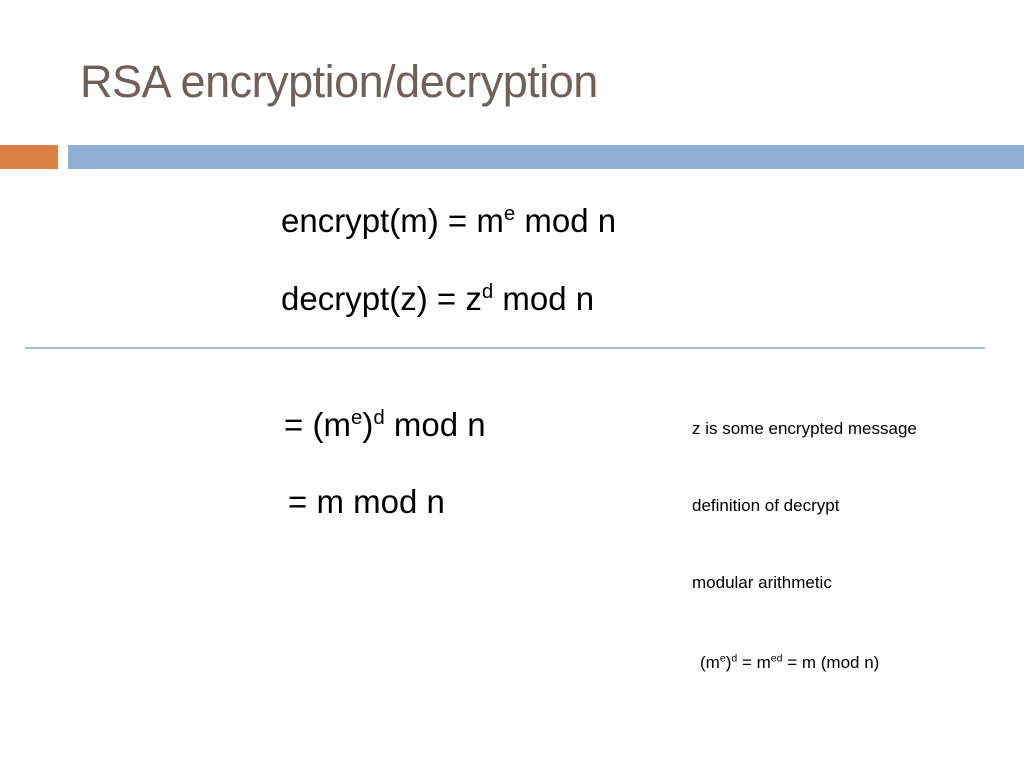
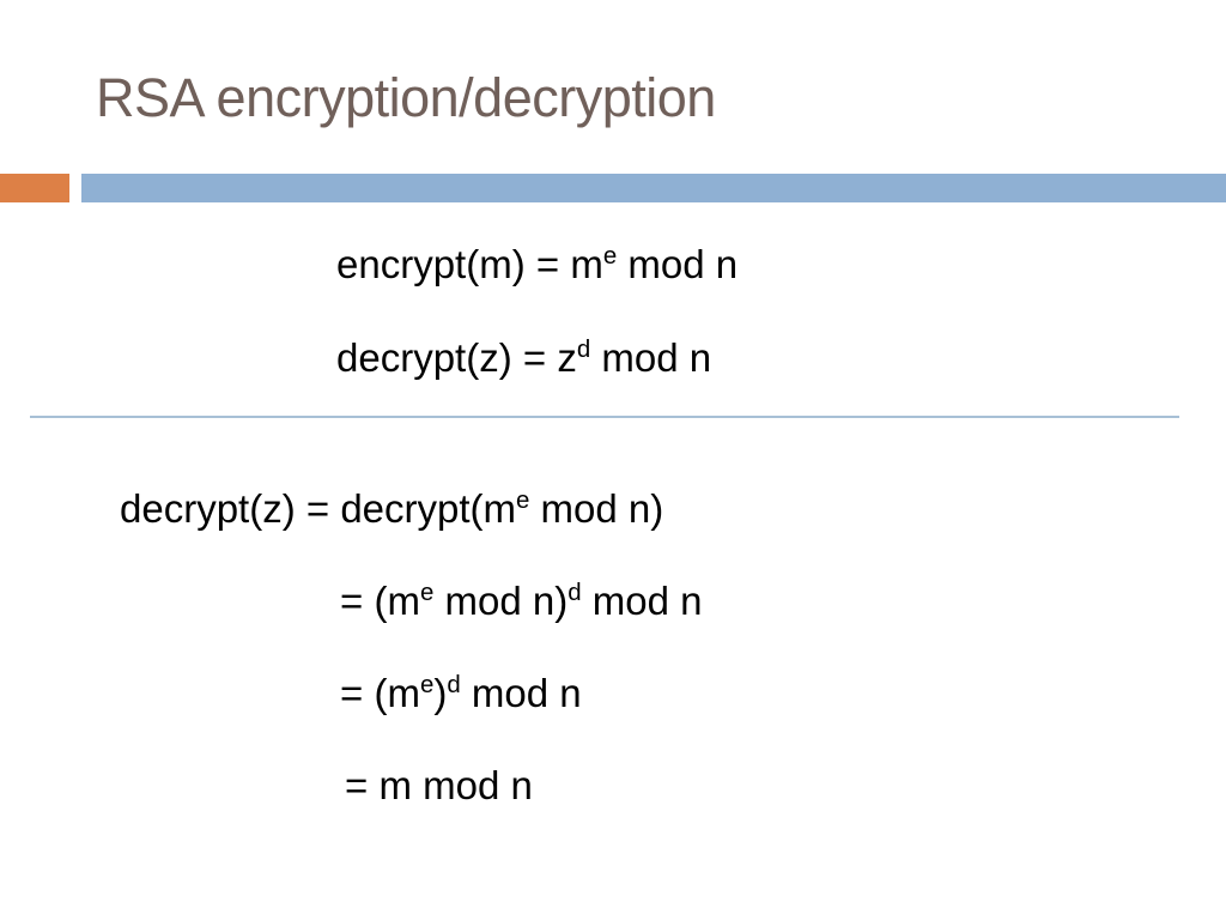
  RSA encryption/decryption
  encrypt(m) = me mod n
  decrypt(z) = zd mod n
+ decrypt(z) = decrypt(me mod n)
+ = (me mod n)d mod n
  = (me)d mod n
  = m mod n
- z is some encrypted message
- definition of decrypt
- modular arithmetic
- (me)d = med = m (mod n)
